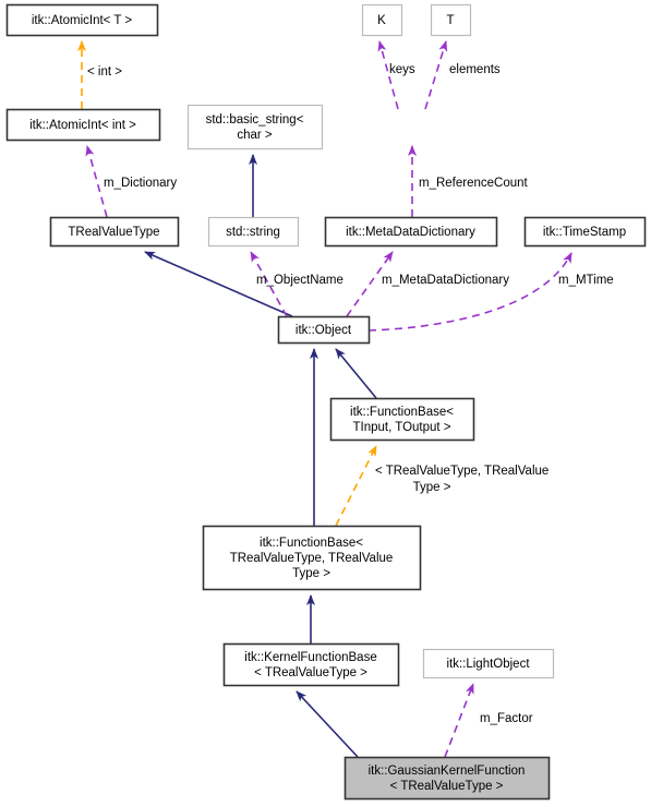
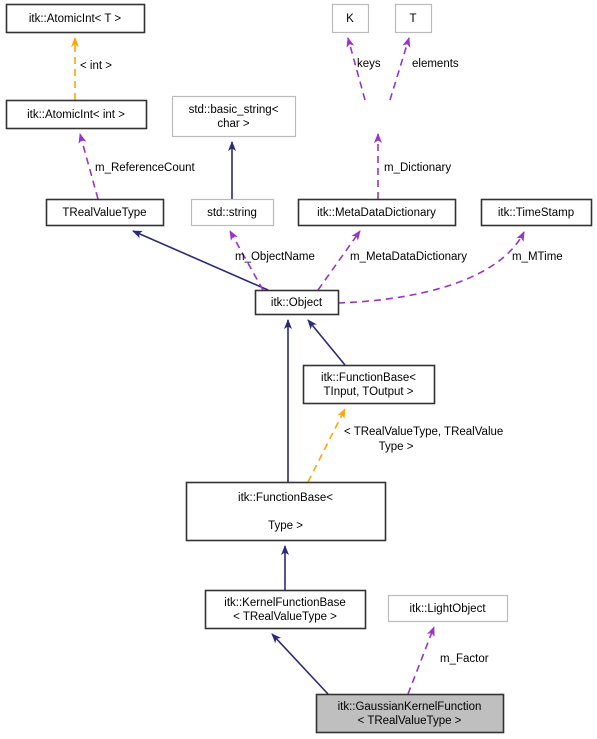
  itk::AtomicInt< T >
  K
  T
  itk::AtomicInt< int >
  std::basic_string<
  char >
  TRealValueType
  std::string
  itk::MetaDataDictionary
  itk::TimeStamp
  itk::Object
  itk::FunctionBase<
  TInput, TOutput >
  itk::FunctionBase<
- TRealValueType, TRealValue
  Type >
  itk::KernelFunctionBase
  < TRealValueType >
  itk::LightObject
  itk::GaussianKernelFunction
  < TRealValueType >
  < int >
- m_Dictionary
+ m_ReferenceCount
  keys
  elements
- m_ReferenceCount
+ m_Dictionary
  m_ObjectName
  m_MetaDataDictionary
  m_MTime
  < TRealValueType, TRealValue
  Type >
  m_Factor
